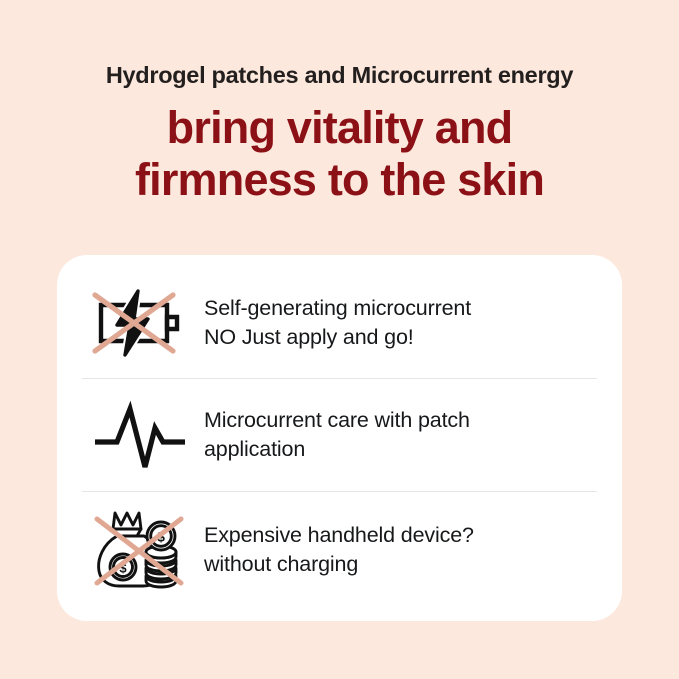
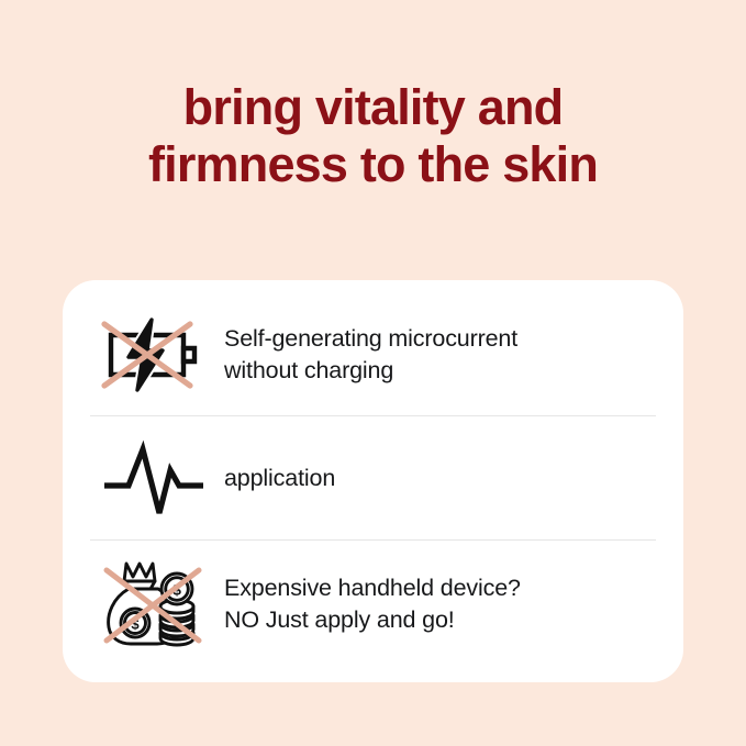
- Hydrogel patches and Microcurrent energy
  bring vitality and
  firmness to the skin
  Self-generating microcurrent
- NO Just apply and go!
+ without charging
- Microcurrent care with patch
  application
  $
  Expensive handheld device?
- without charging
+ NO Just apply and go!
